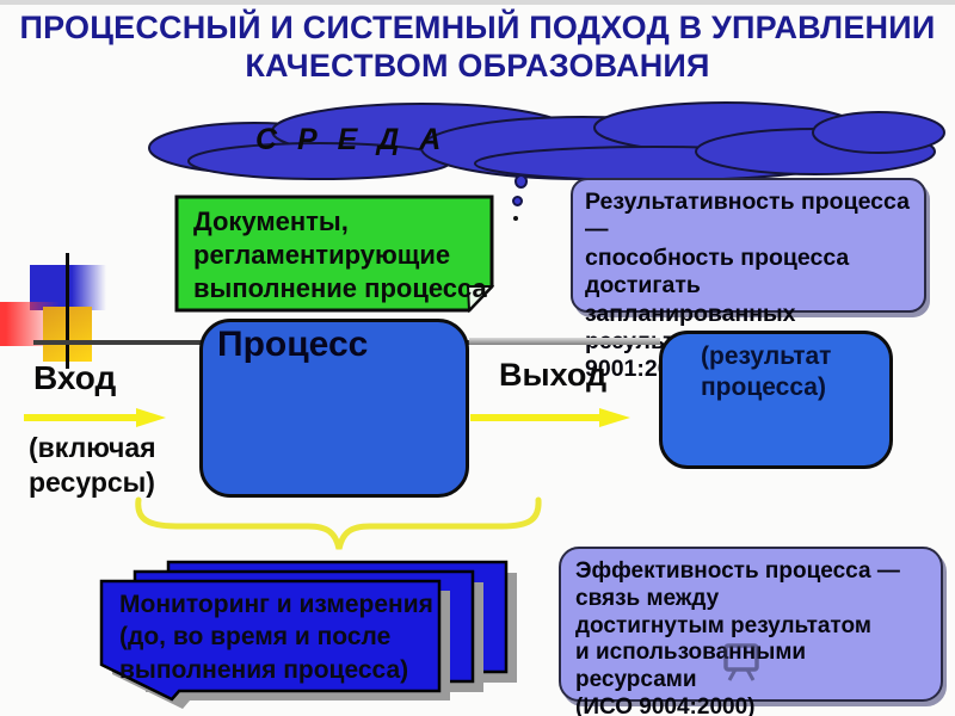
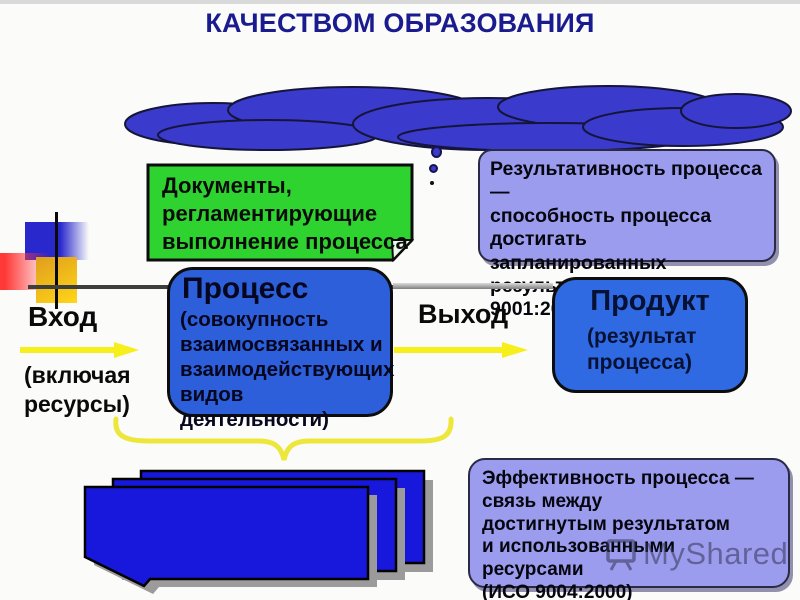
- ПРОЦЕССНЫЙ И СИСТЕМНЫЙ ПОДХОД В УПРАВЛЕНИИ
  КАЧЕСТВОМ ОБРАЗОВАНИЯ
- С Р Е Д А
  Документы,
  регламентирующие
  выполнение процесса
  Результативность процесса —
  способность процесса
  достигать запланированных
  Процесс
+ (совокупность
+ взаимосвязанных и
+ взаимодействующих
+ видов деятельности)
+ Продукт
  (результат
  процесса)
  Вход
  (включая
  ресурсы)
  Выход
- Мониторинг и измерения
- (до, во время и после
- выполнения процесса)
  Эффективность процесса —
  связь между
  достигнутым результатом
  и использованными ресурсами
  (ИСО 9004:2000)
+ MyShared
